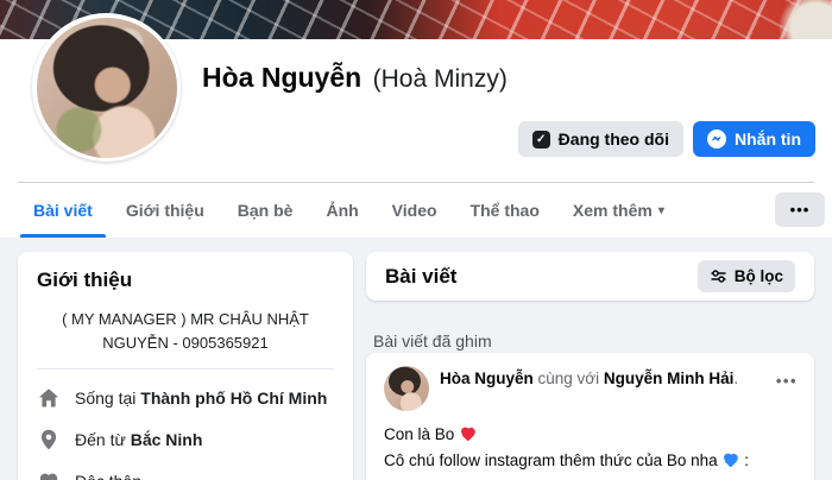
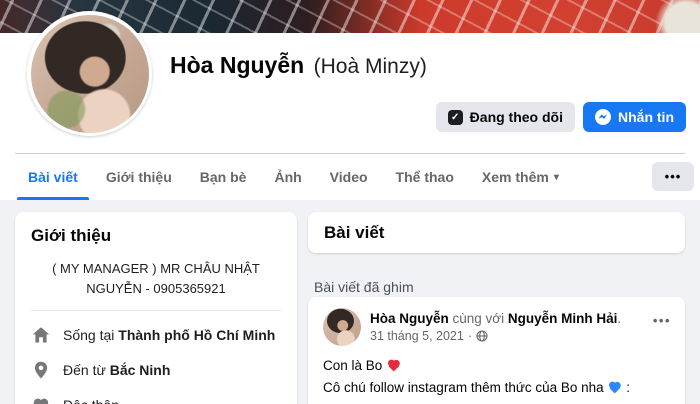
  Hòa Nguyễn (Hoà Minzy)
  ✓
  Đang theo dõi
  Nhắn tin
  Bài viết
  Giới thiệu
  Bạn bè
  Ảnh
  Video
  Thể thao
  Xem thêm
  ▾
  •••
  Giới thiệu
  ( MY MANAGER ) MR CHÂU NHẬT NGUYỄN - 0905365921
  Sống tại Thành phố Hồ Chí Minh
  Đến từ Bắc Ninh
  Bài viết
- Bộ lọc
  Bài viết đã ghim
  Hòa Nguyễn cùng với Nguyễn Minh Hải.
+ 31 tháng 5, 2021
+ ·
  •••
  Con là Bo
  Cô chú follow instagram thêm thức của Bo nha :
